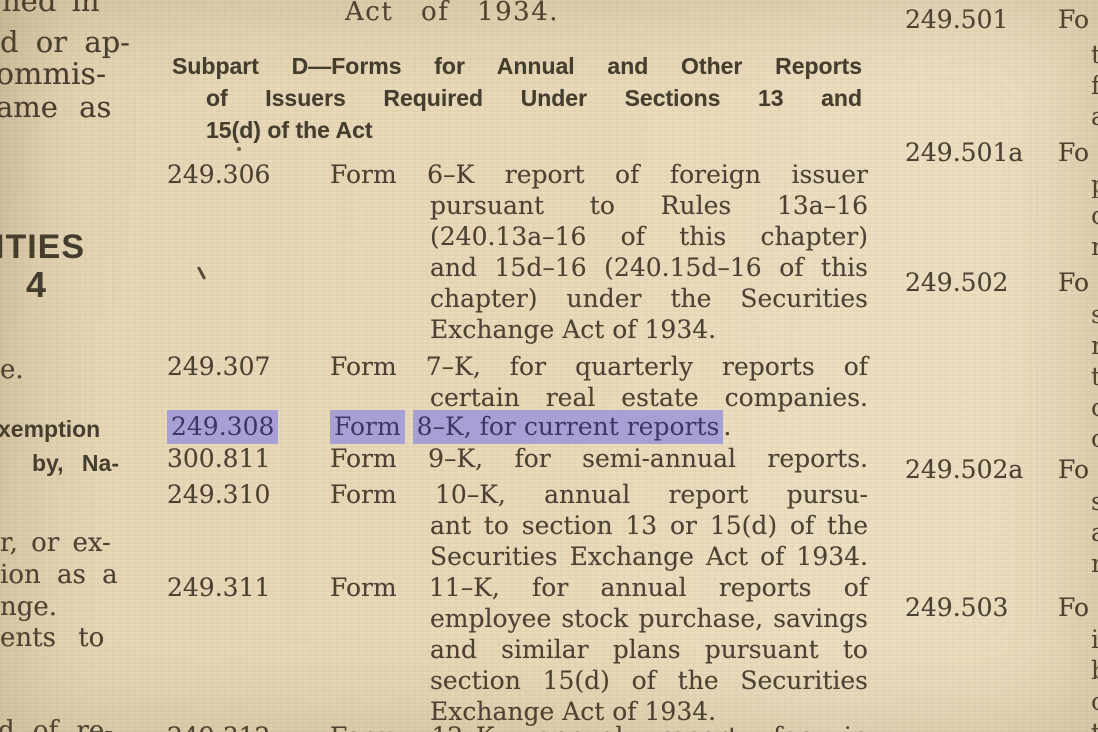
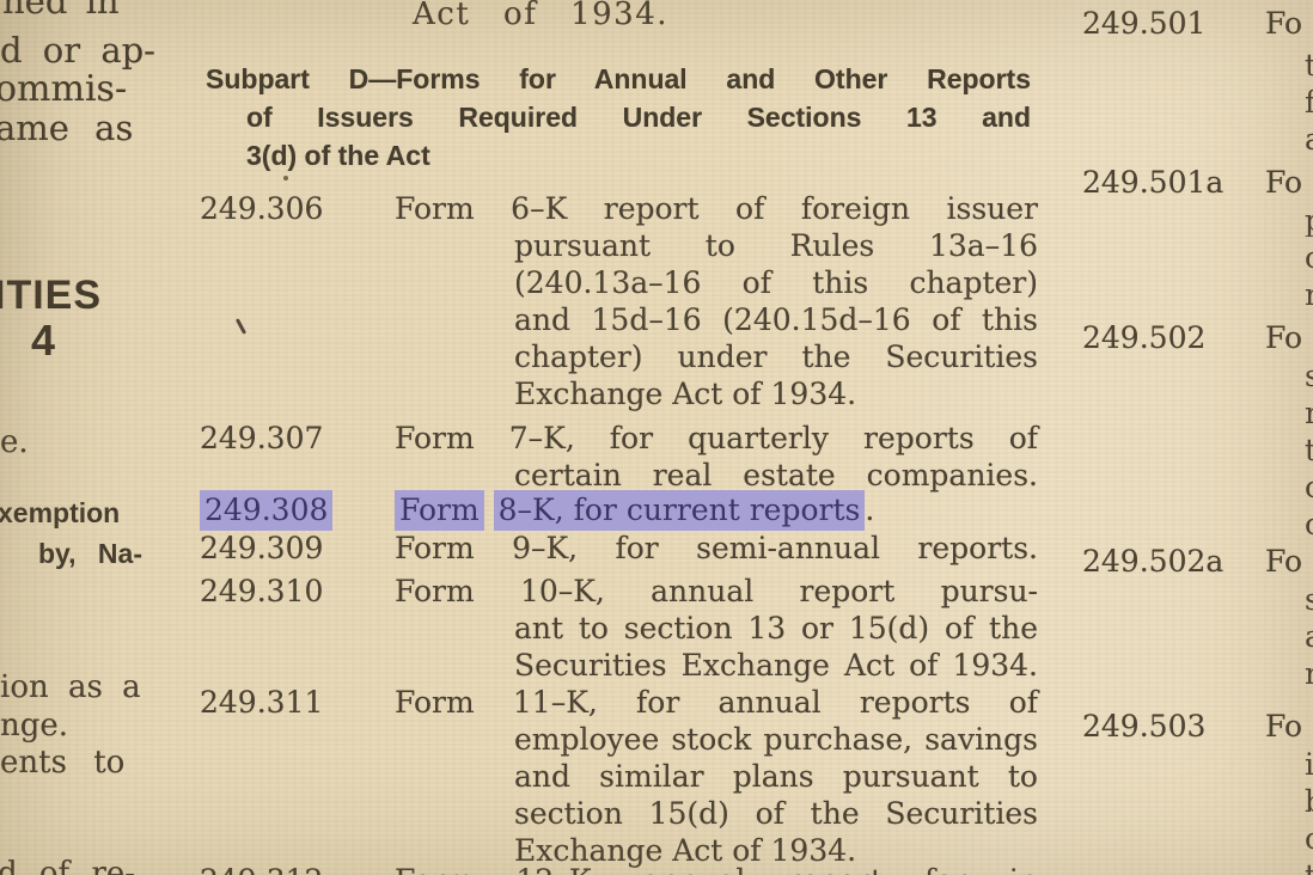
  ned in
  d or ap-
  ommis-
  ame as
  ITIES
  4
  e.
  xemption
  by, Na-
- r, or ex-
  ion as a
  nge.
  ents to
  d of re-
  Act of 1934.
  Subpart D—Forms for Annual and Other Reports
  of Issuers Required Under Sections 13 and
- 15(d) of the Act
+ 3(d) of the Act
  249.306
  Form 6–K report of foreign issuer
  pursuant to Rules 13a–16
  (240.13a–16 of this chapter)
  and 15d–16 (240.15d–16 of this
  chapter) under the Securities
  Exchange Act of 1934.
  249.307
  Form 7–K, for quarterly reports of
  certain real estate companies.
  249.308
  Form 8–K, for current reports .
- 300.811
+ 249.309
  Form 9–K, for semi-annual reports.
  249.310
  Form 10–K, annual report pursu-
  ant to section 13 or 15(d) of the
  Securities Exchange Act of 1934.
  249.311
  Form 11–K, for annual reports of
  employee stock purchase, savings
  and similar plans pursuant to
  section 15(d) of the Securities
  Exchange Act of 1934.
  249.501
  Fo
  249.501a
  Fo
  249.502
  Fo
  249.502a
  Fo
  249.503
  Fo
  t
  f
  r
  s
  t
  s
  r
  i
